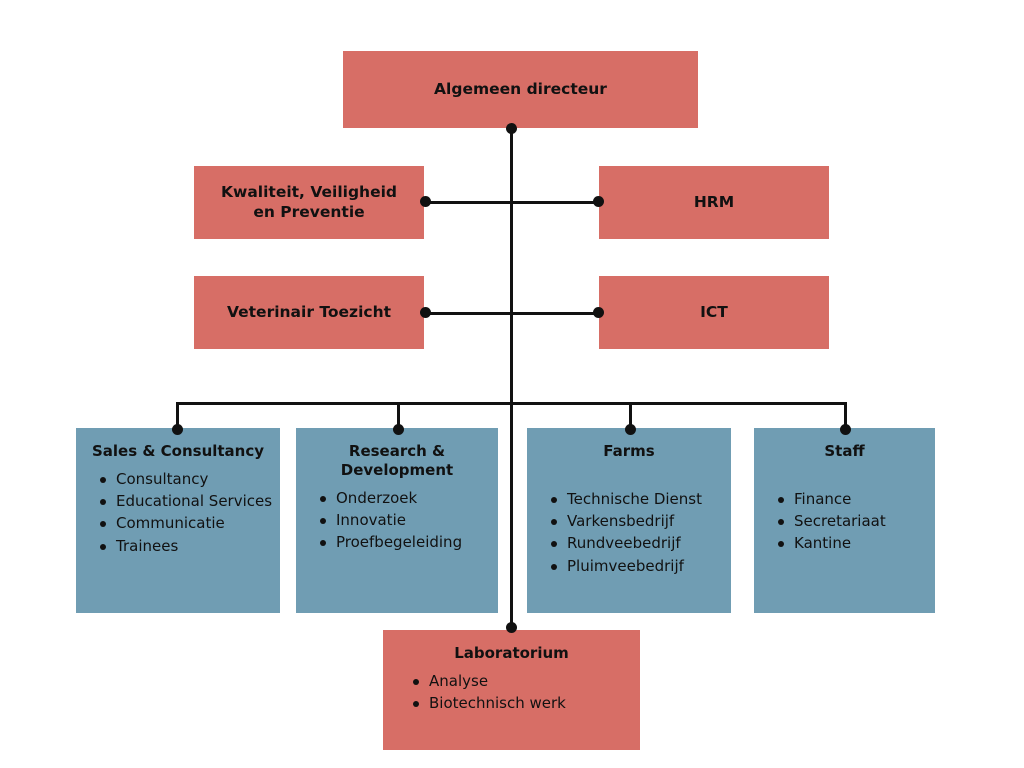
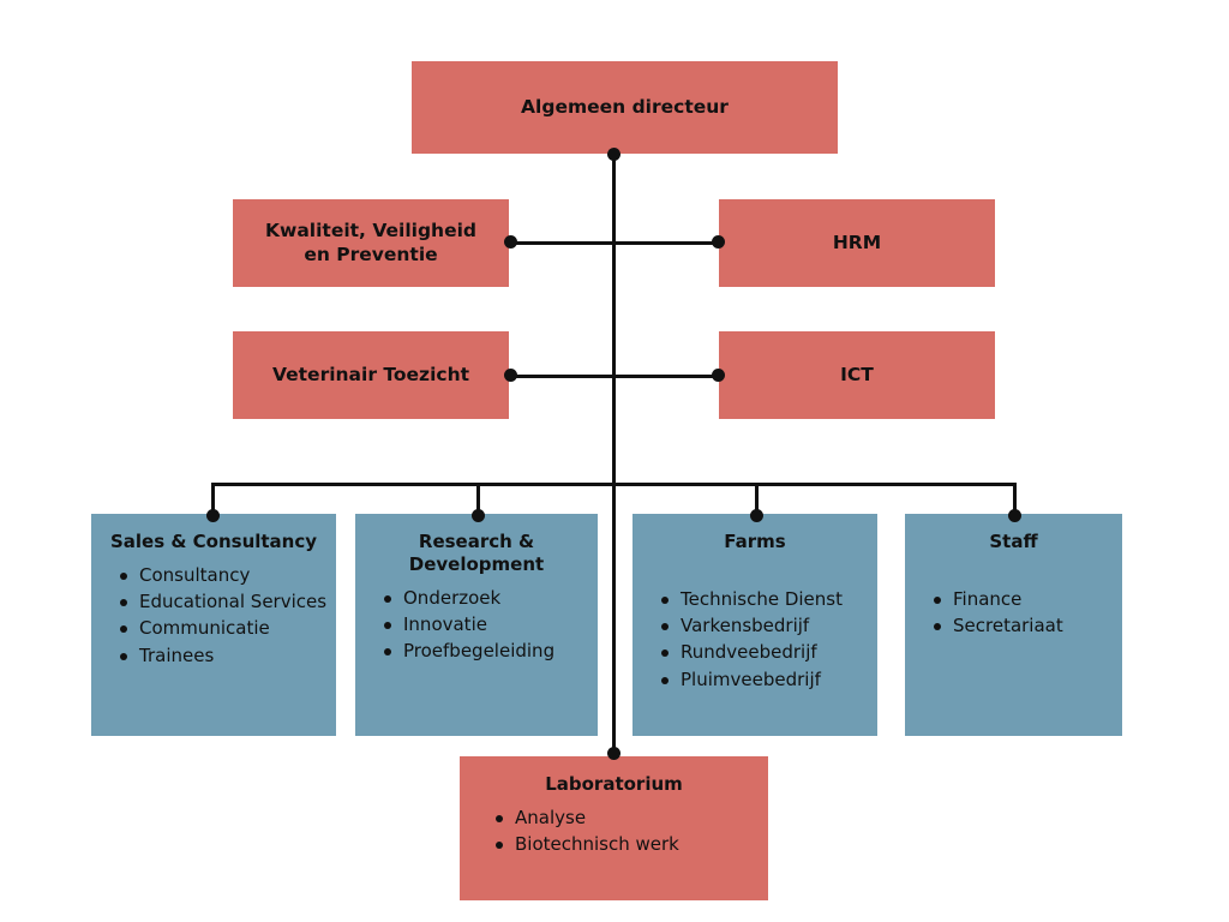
  Algemeen directeur
  Kwaliteit, Veiligheid
  en Preventie
  HRM
  Veterinair Toezicht
  ICT
  Sales & Consultancy
  Consultancy
  Educational Services
  Communicatie
  Trainees
  Research &
  Development
  Onderzoek
  Innovatie
  Proefbegeleiding
  Farms
  Technische Dienst
  Varkensbedrijf
  Rundveebedrijf
  Pluimveebedrijf
  Staff
  Finance
  Secretariaat
- Kantine
  Laboratorium
  Analyse
  Biotechnisch werk
